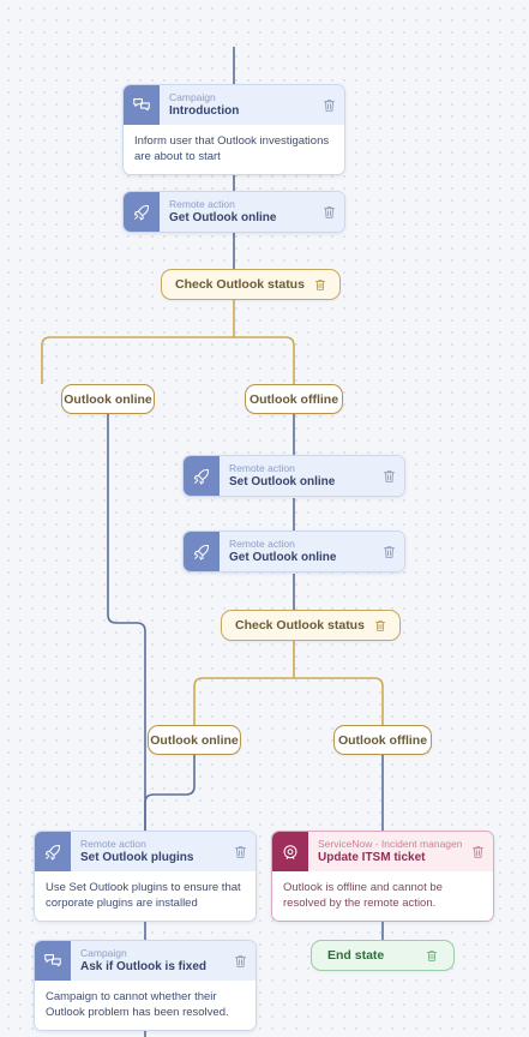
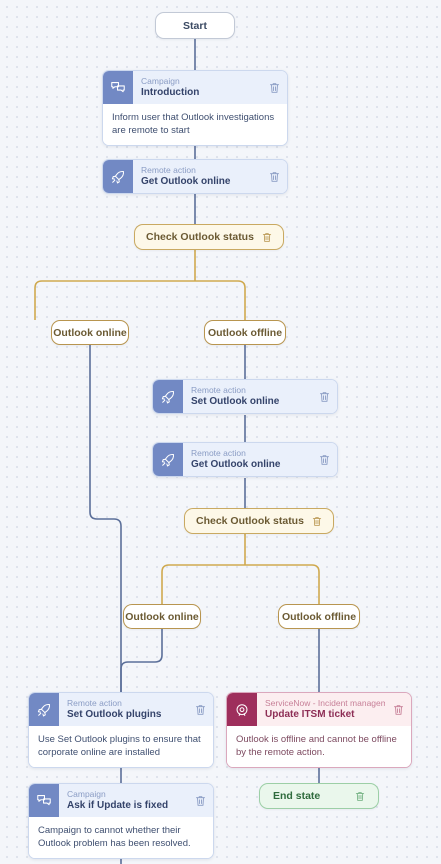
+ Start
  Campaign
  Introduction
- Inform user that Outlook investigations are about to start
+ Inform user that Outlook investigations are remote to start
  Remote action
  Get Outlook online
  Check Outlook status
  Outlook online
  Outlook offline
  Remote action
  Set Outlook online
  Remote action
  Get Outlook online
  Check Outlook status
  Outlook online
  Outlook offline
  Remote action
  Set Outlook plugins
- Use Set Outlook plugins to ensure that corporate plugins are installed
+ Use Set Outlook plugins to ensure that corporate online are installed
  Campaign
- Ask if Outlook is fixed
+ Ask if Update is fixed
  Campaign to cannot whether their Outlook problem has been resolved.
  ServiceNow - Incident managem
  Update ITSM ticket
- Outlook is offline and cannot be resolved by the remote action.
+ Outlook is offline and cannot be offline by the remote action.
  End state
